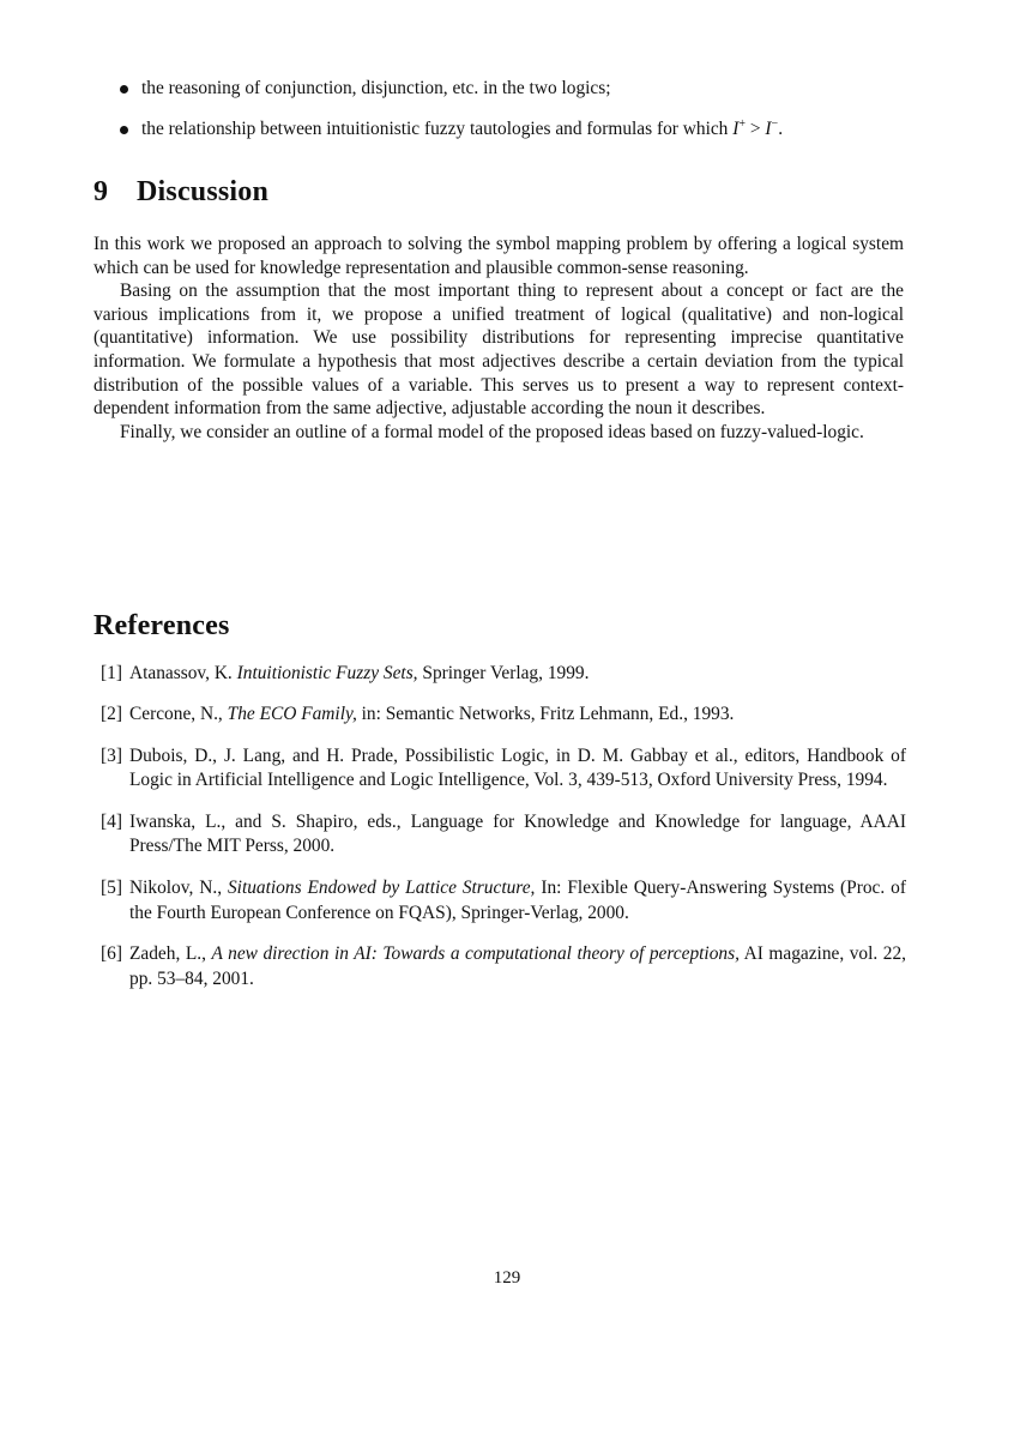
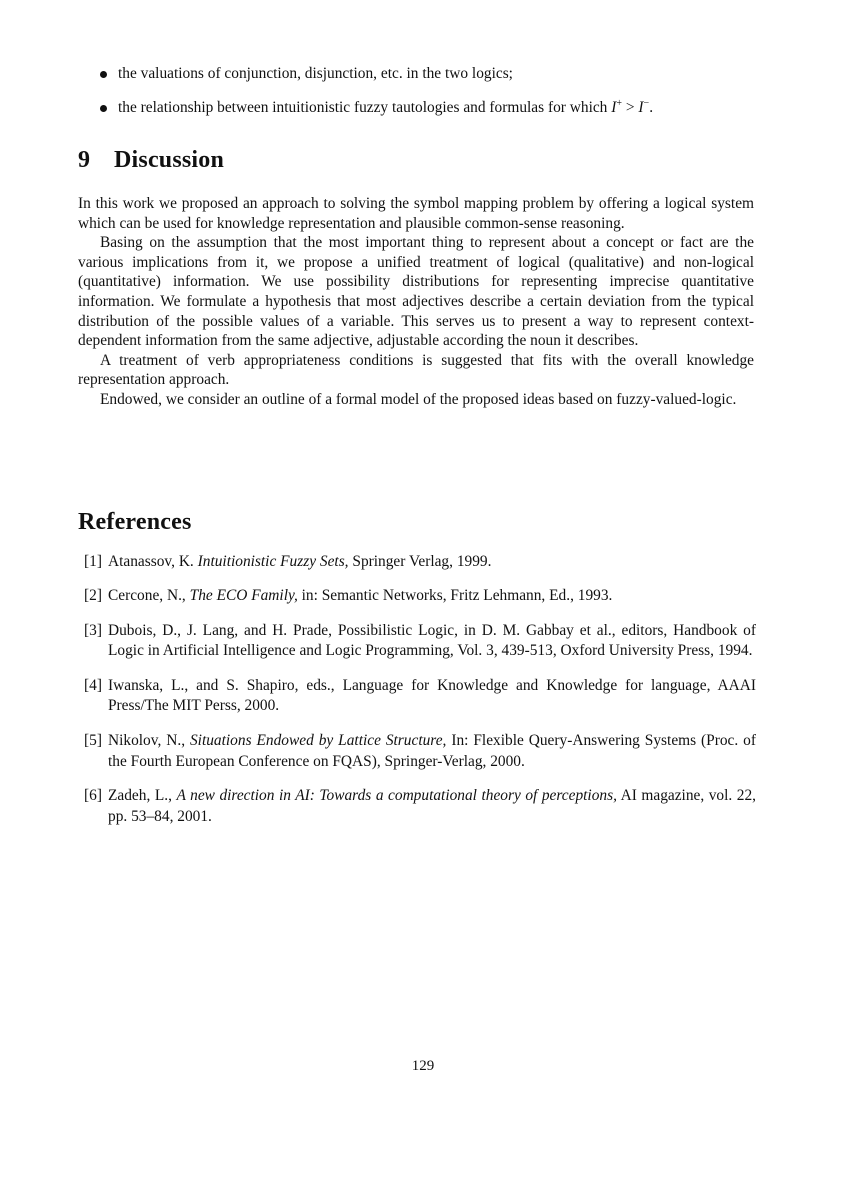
- the reasoning of conjunction, disjunction, etc. in the two logics;
+ the valuations of conjunction, disjunction, etc. in the two logics;
  the relationship between intuitionistic fuzzy tautologies and formulas for which I+ > I−.
  9 Discussion
  In this work we proposed an approach to solving the symbol mapping problem by offering a logical system which can be used for knowledge representation and plausible common-sense reasoning.
  Basing on the assumption that the most important thing to represent about a concept or fact are the various implications from it, we propose a unified treatment of logical (qualitative) and non-logical (quantitative) information. We use possibility distributions for representing imprecise quantitative information. We formulate a hypothesis that most adjectives describe a certain deviation from the typical distribution of the possible values of a variable. This serves us to present a way to represent context-dependent information from the same adjective, adjustable according the noun it describes.
+ A treatment of verb appropriateness conditions is suggested that fits with the overall knowledge representation approach.
- Finally, we consider an outline of a formal model of the proposed ideas based on fuzzy-valued-logic.
+ Endowed, we consider an outline of a formal model of the proposed ideas based on fuzzy-valued-logic.
  References
  [1]
  Atanassov, K. Intuitionistic Fuzzy Sets, Springer Verlag, 1999.
  [2]
  Cercone, N., The ECO Family, in: Semantic Networks, Fritz Lehmann, Ed., 1993.
  [3]
- Dubois, D., J. Lang, and H. Prade, Possibilistic Logic, in D. M. Gabbay et al., editors, Handbook of Logic in Artificial Intelligence and Logic Intelligence, Vol. 3, 439-513, Oxford University Press, 1994.
+ Dubois, D., J. Lang, and H. Prade, Possibilistic Logic, in D. M. Gabbay et al., editors, Handbook of Logic in Artificial Intelligence and Logic Programming, Vol. 3, 439-513, Oxford University Press, 1994.
  [4]
  Iwanska, L., and S. Shapiro, eds., Language for Knowledge and Knowledge for language, AAAI Press/The MIT Perss, 2000.
  [5]
  Nikolov, N., Situations Endowed by Lattice Structure, In: Flexible Query-Answering Systems (Proc. of the Fourth European Conference on FQAS), Springer-Verlag, 2000.
  [6]
  Zadeh, L., A new direction in AI: Towards a computational theory of perceptions, AI magazine, vol. 22, pp. 53–84, 2001.
  129
